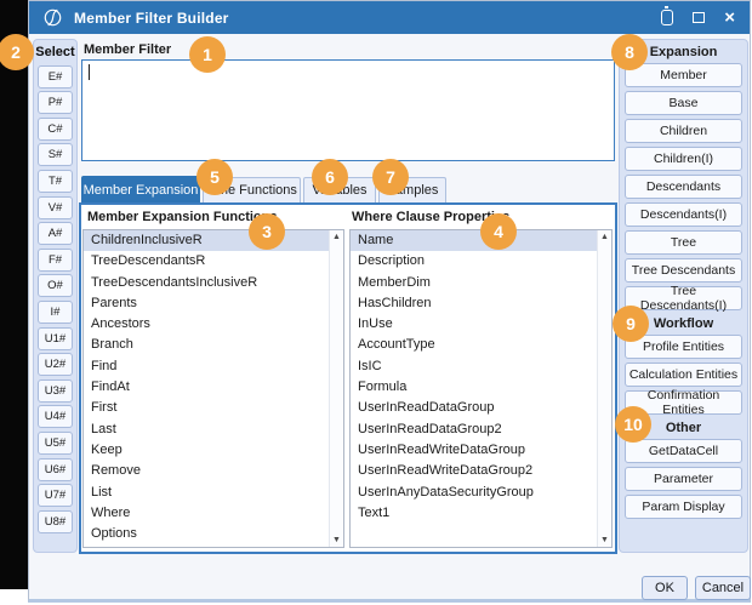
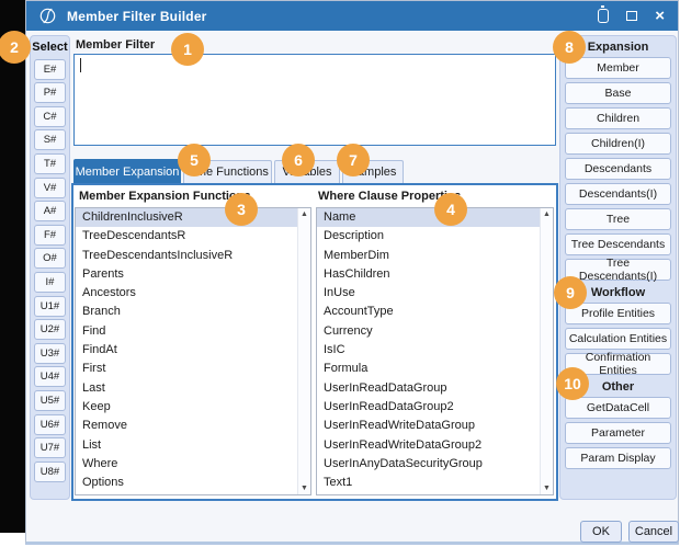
  Member Filter Builder
  ×
  Select
  E#
  P#
  C#
  S#
  T#
  V#
  A#
  F#
  O#
  I#
  U1#
  U2#
  U3#
  U4#
  U5#
  U6#
  U7#
  U8#
  Member Filter
  Member Expansion
  e Functions
  mples
  Member Expansion Functi
  Where Clause Proper
  ChildrenInclusiveR
  TreeDescendantsR
  TreeDescendantsInclusiveR
  Parents
  Ancestors
  Branch
  Find
  FindAt
  First
  Last
  Keep
  Remove
  List
  Where
  Options
  Name
  Description
  MemberDim
  HasChildren
  InUse
  AccountType
+ Currency
  IsIC
  Formula
  UserInReadDataGroup
  UserInReadDataGroup2
  UserInReadWriteDataGroup
  UserInReadWriteDataGroup2
  UserInAnyDataSecurityGroup
  Text1
  Expansion
  Member
  Base
  Children
  Children(I)
  Descendants
  Descendants(I)
  Tree
  Tree Descendants
  Tree Descendants(I)
  Workflow
  Profile Entities
  Calculation Entities
  Confirmation Entities
  Other
  GetDataCell
  Parameter
  Param Display
  OK
  Cancel
  1
  2
  3
  4
  5
  6
  7
  8
  9
  10
